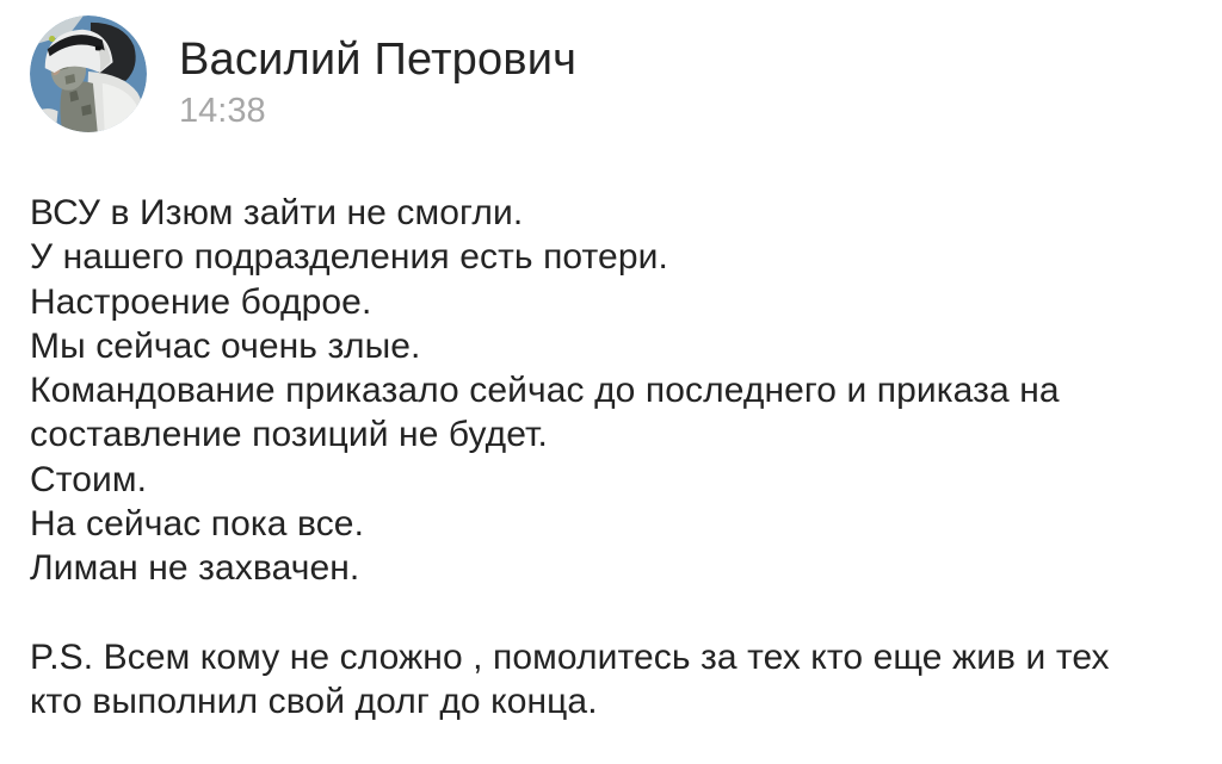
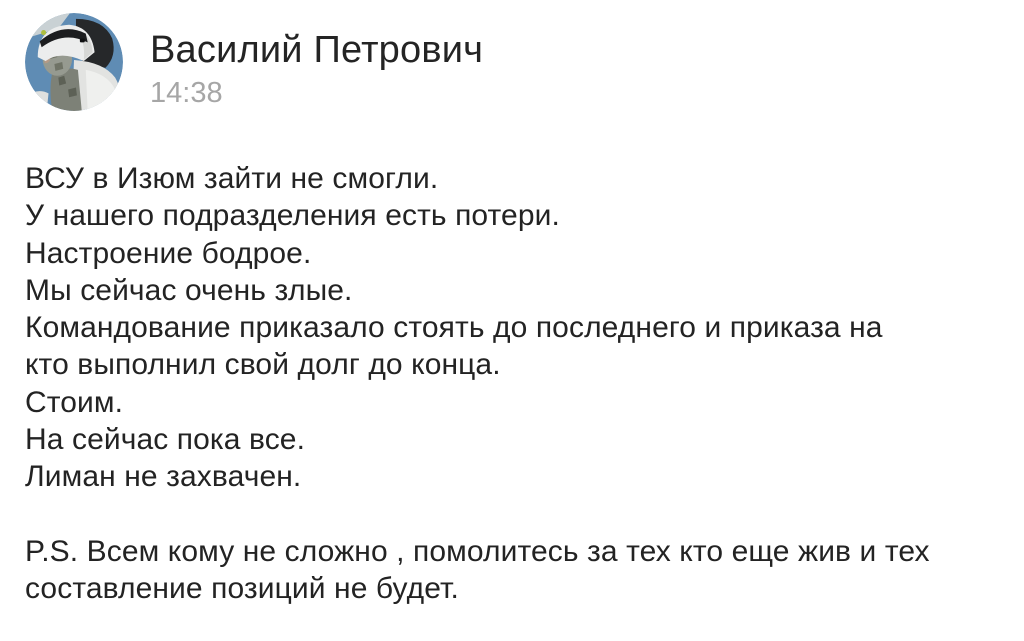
  Василий Петрович
  14:38
  ВСУ в Изюм зайти не смогли.
  У нашего подразделения есть потери.
  Настроение бодрое.
  Мы сейчас очень злые.
- Командование приказало сейчас до последнего и приказа на
+ Командование приказало стоять до последнего и приказа на
- составление позиций не будет.
+ кто выполнил свой долг до конца.
  Стоим.
  На сейчас пока все.
  Лиман не захвачен.
  P.S. Всем кому не сложно , помолитесь за тех кто еще жив и тех
- кто выполнил свой долг до конца.
+ составление позиций не будет.
